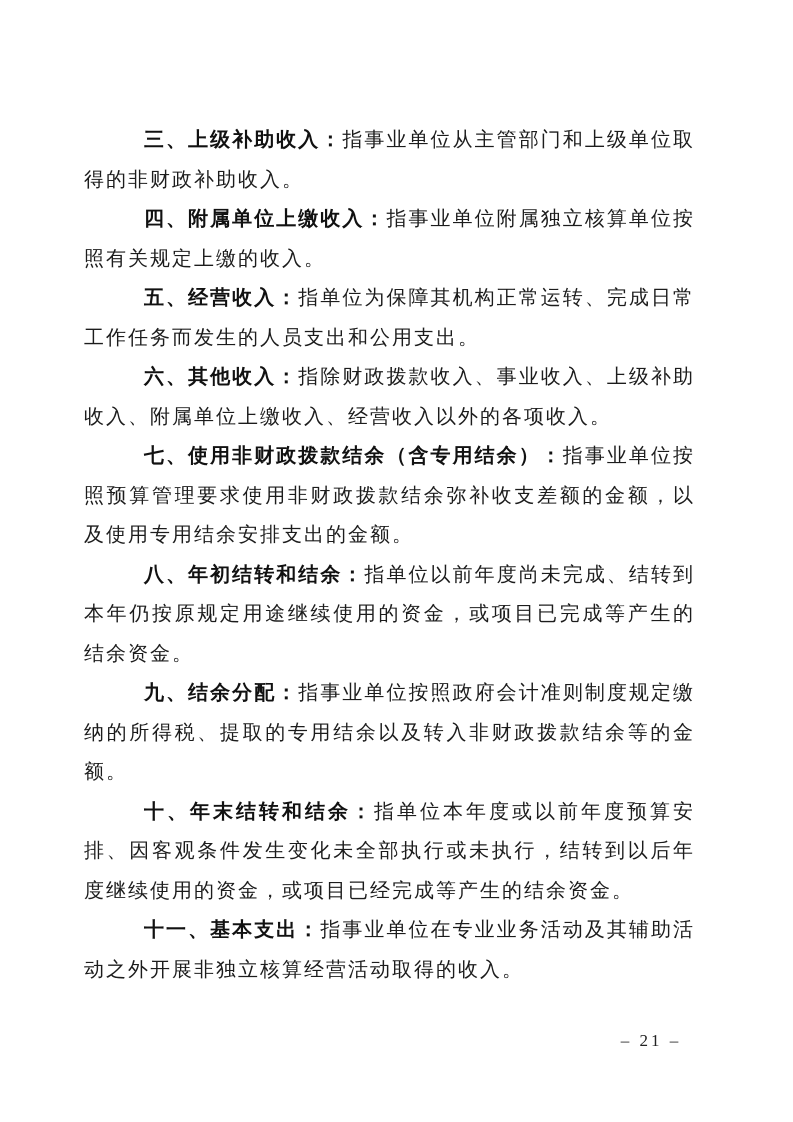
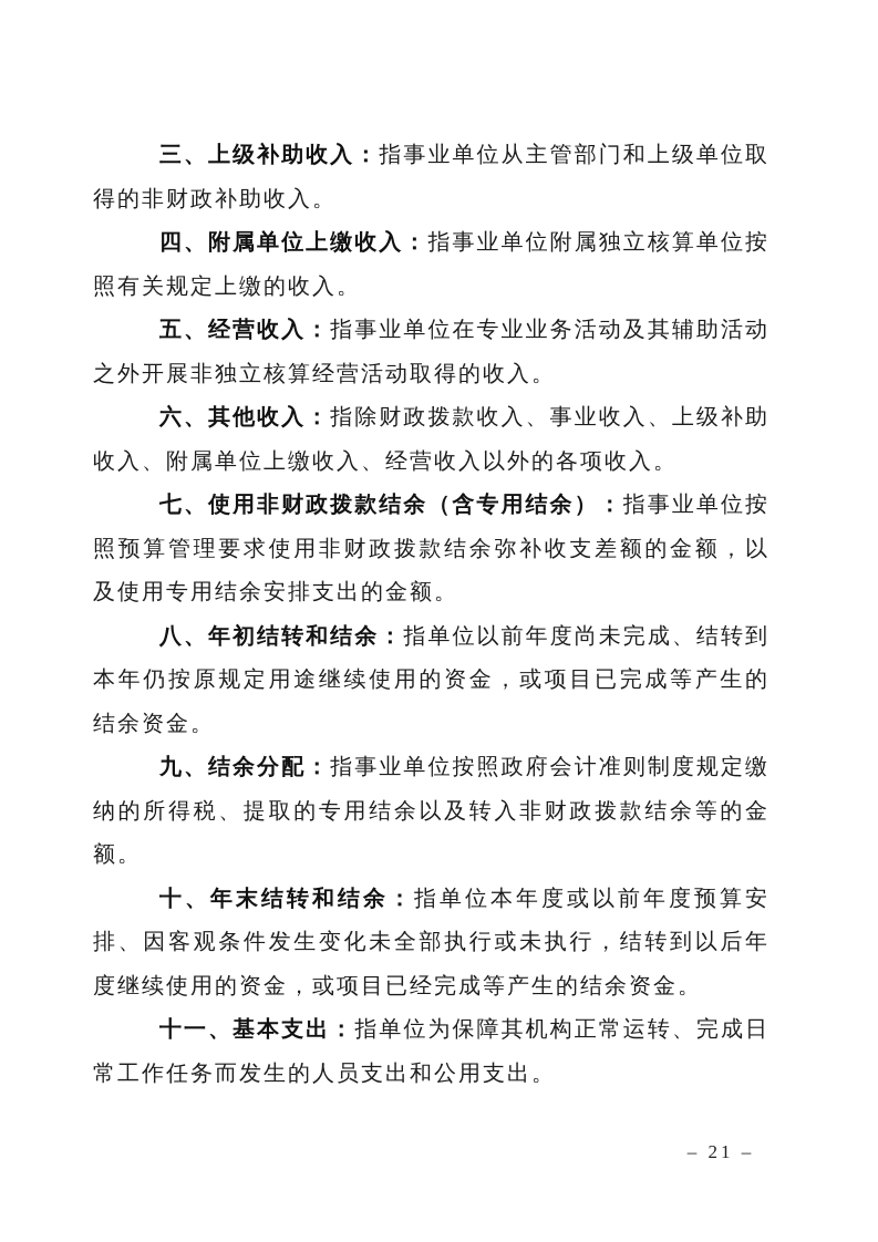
  三、上级补助收入：指事业单位从主管部门和上级单位取得的非财政补助收入。
  四、附属单位上缴收入：指事业单位附属独立核算单位按照有关规定上缴的收入。
- 五、经营收入：指单位为保障其机构正常运转、完成日常工作任务而发生的人员支出和公用支出。
+ 五、经营收入：指事业单位在专业业务活动及其辅助活动之外开展非独立核算经营活动取得的收入。
  六、其他收入：指除财政拨款收入、事业收入、上级补助收入、附属单位上缴收入、经营收入以外的各项收入。
  七、使用非财政拨款结余（含专用结余）：指事业单位按照预算管理要求使用非财政拨款结余弥补收支差额的金额，以及使用专用结余安排支出的金额。
  八、年初结转和结余：指单位以前年度尚未完成、结转到本年仍按原规定用途继续使用的资金，或项目已完成等产生的结余资金。
  九、结余分配：指事业单位按照政府会计准则制度规定缴纳的所得税、提取的专用结余以及转入非财政拨款结余等的金额。
  十、年末结转和结余：指单位本年度或以前年度预算安排、因客观条件发生变化未全部执行或未执行，结转到以后年度继续使用的资金，或项目已经完成等产生的结余资金。
- 十一、基本支出：指事业单位在专业业务活动及其辅助活动之外开展非独立核算经营活动取得的收入。
+ 十一、基本支出：指单位为保障其机构正常运转、完成日常工作任务而发生的人员支出和公用支出。
  – 21 –
